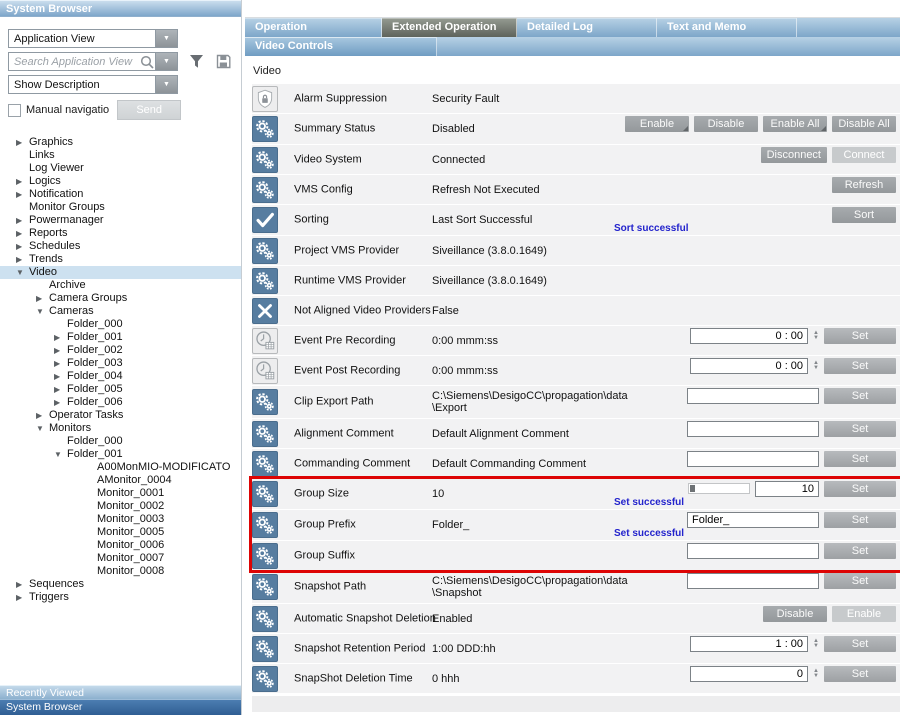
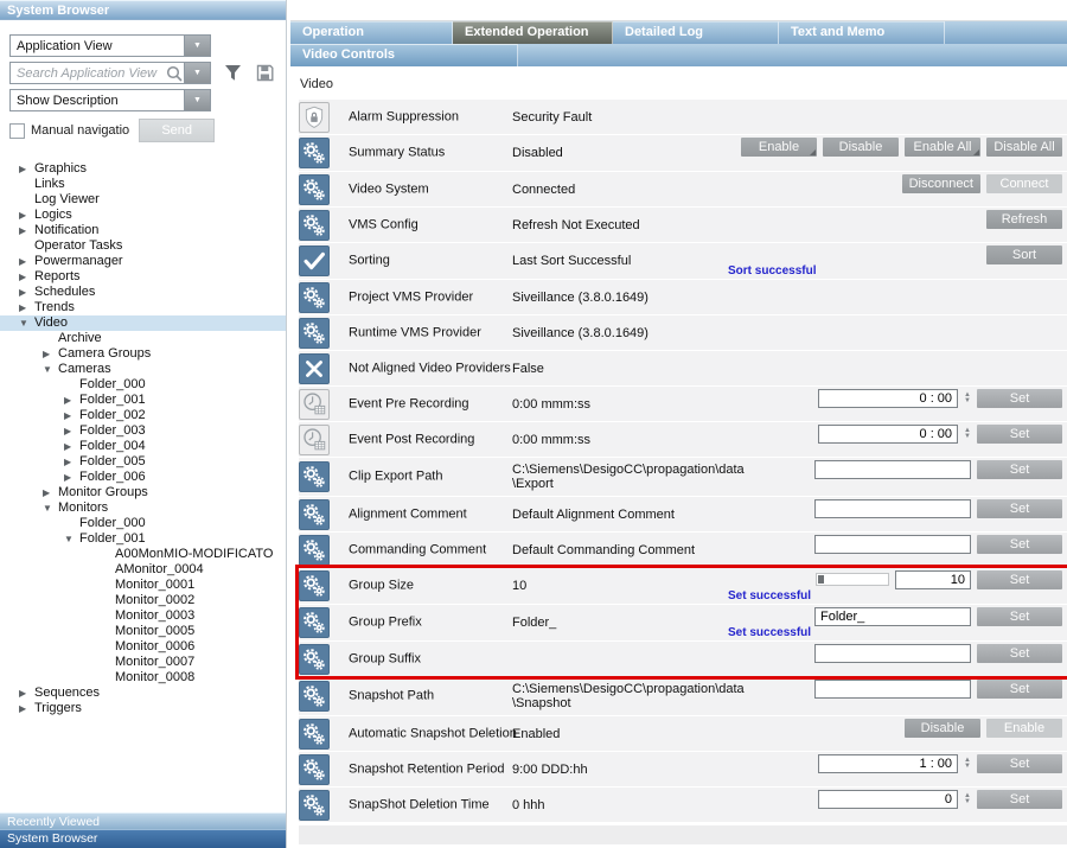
  System Browser
  Application View
  Search Application View
  Show Description
  Manual navigatio
  Send
  ▶
  Graphics
  Links
  Log Viewer
  ▶
  Logics
  ▶
  Notification
- Monitor Groups
+ Operator Tasks
  ▶
  Powermanager
  ▶
  Reports
  ▶
  Schedules
  ▶
  Trends
  ▼
  Video
  Archive
  ▶
  Camera Groups
  ▼
  Cameras
  Folder_000
  ▶
  Folder_001
  ▶
  Folder_002
  ▶
  Folder_003
  ▶
  Folder_004
  ▶
  Folder_005
  ▶
  Folder_006
  ▶
- Operator Tasks
+ Monitor Groups
  ▼
  Monitors
  Folder_000
  ▼
  Folder_001
  A00MonMIO-MODIFICATO
  AMonitor_0004
  Monitor_0001
  Monitor_0002
  Monitor_0003
  Monitor_0005
  Monitor_0006
  Monitor_0007
  Monitor_0008
  ▶
  Sequences
  ▶
  Triggers
  Recently Viewed
  System Browser
  Operation
  Extended Operation
  Detailed Log
  Text and Memo
  Video Controls
  Video
  Alarm Suppression
  Security Fault
  Summary Status
  Disabled
  Enable
  Disable
  Enable All
  Disable All
  Video System
  Connected
  Disconnect
  Connect
  VMS Config
  Refresh Not Executed
  Refresh
  Sorting
  Last Sort Successful
  Sort successful
  Sort
  Project VMS Provider
  Siveillance (3.8.0.1649)
  Runtime VMS Provider
  Siveillance (3.8.0.1649)
  Not Aligned Video Providers
  False
  Event Pre Recording
  0:00 mmm:ss
  0 : 00
  Set
  Event Post Recording
  0:00 mmm:ss
  0 : 00
  Set
  Clip Export Path
  C:\Siemens\DesigoCC\propagation\data
  \Export
  Set
  Alignment Comment
  Default Alignment Comment
  Set
  Commanding Comment
  Default Commanding Comment
  Set
  Group Size
  10
  Set successful
  10
  Set
  Group Prefix
  Folder_
  Set successful
  Folder_
  Set
  Group Suffix
  Set
  Snapshot Path
  C:\Siemens\DesigoCC\propagation\data
  \Snapshot
  Set
  Automatic Snapshot Deletion
  Enabled
  Disable
  Enable
  Snapshot Retention Period
- 1:00 DDD:hh
+ 9:00 DDD:hh
  1 : 00
  Set
  SnapShot Deletion Time
  0 hhh
  0
  Set
